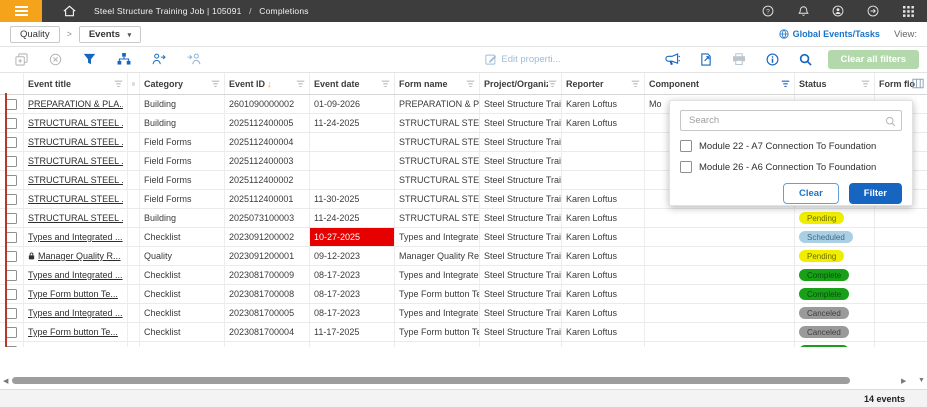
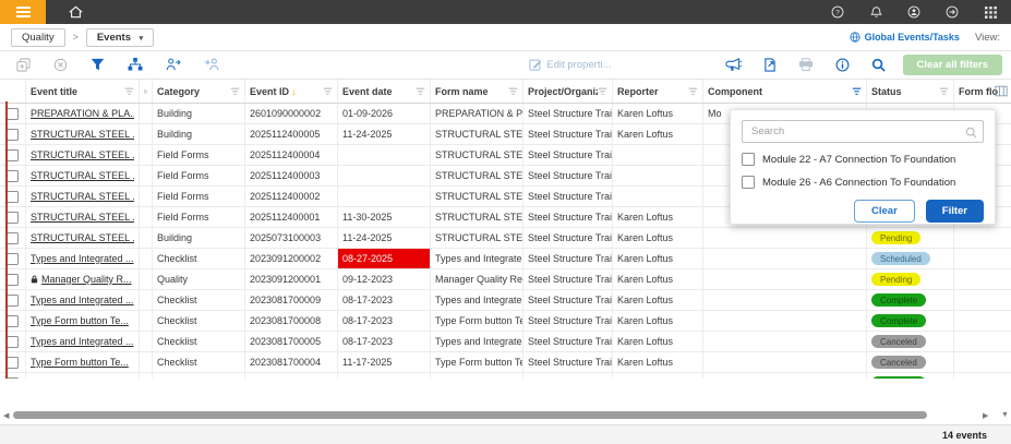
- Steel Structure Training Job | 105091 / Completions
  Quality
  >
  Events
  Global Events/Tasks
  View:
  Edit properti...
  Clear all filters
  Event title
  Category
  Event ID
  ↓
  Event date
  Form name
  Project/Organi
  Reporter
  Component
  Status
  Form flo
  PREPARATION & PLA..
  Building
  2601090000002
  01-09-2026
  PREPARATION & P
  Steel Structure Trai
  Karen Loftus
  Mo
  STRUCTURAL STEEL .
  Building
  2025112400005
  11-24-2025
  STRUCTURAL STE
  Steel Structure Trai
  Karen Loftus
  STRUCTURAL STEEL .
  Field Forms
  2025112400004
  STRUCTURAL STE
  Steel Structure Trai
  STRUCTURAL STEEL .
  Field Forms
  2025112400003
  STRUCTURAL STE
  Steel Structure Trai
  STRUCTURAL STEEL .
  Field Forms
  2025112400002
  STRUCTURAL STE
  Steel Structure Trai
  STRUCTURAL STEEL .
  Field Forms
  2025112400001
  11-30-2025
  STRUCTURAL STE
  Steel Structure Trai
  Karen Loftus
  STRUCTURAL STEEL .
  Building
  2025073100003
  11-24-2025
  STRUCTURAL STE
  Steel Structure Trai
  Karen Loftus
  Pending
  Types and Integrated ...
  Checklist
  2023091200002
- 10-27-2025
+ 08-27-2025
  Types and Integrate.
  Steel Structure Trai
  Karen Loftus
  Scheduled
  Manager Quality R...
  Quality
  2023091200001
  09-12-2023
  Manager Quality Re
  Steel Structure Trai
  Karen Loftus
  Pending
  Types and Integrated ...
  Checklist
  2023081700009
  08-17-2023
  Types and Integrate.
  Steel Structure Trai
  Karen Loftus
  Complete
  Type Form button Te...
  Checklist
  2023081700008
  08-17-2023
  Type Form button Te
  Steel Structure Trai
  Karen Loftus
  Complete
  Types and Integrated ...
  Checklist
  2023081700005
  08-17-2023
  Types and Integrate.
  Steel Structure Trai
  Karen Loftus
  Canceled
  Type Form button Te...
  Checklist
  2023081700004
  11-17-2025
  Type Form button Te
  Steel Structure Trai
  Karen Loftus
  Canceled
  Search
  Module 22 - A7 Connection To Foundation
  Module 26 - A6 Connection To Foundation
  Clear
  Filter
  14 events
